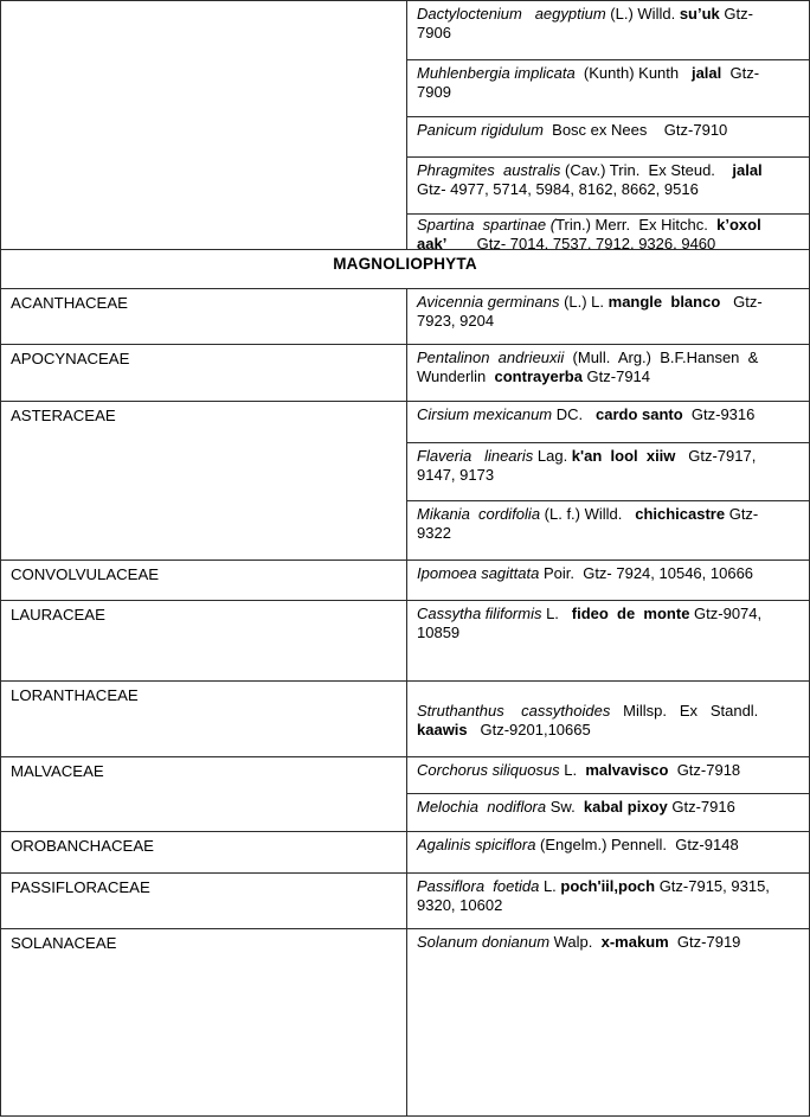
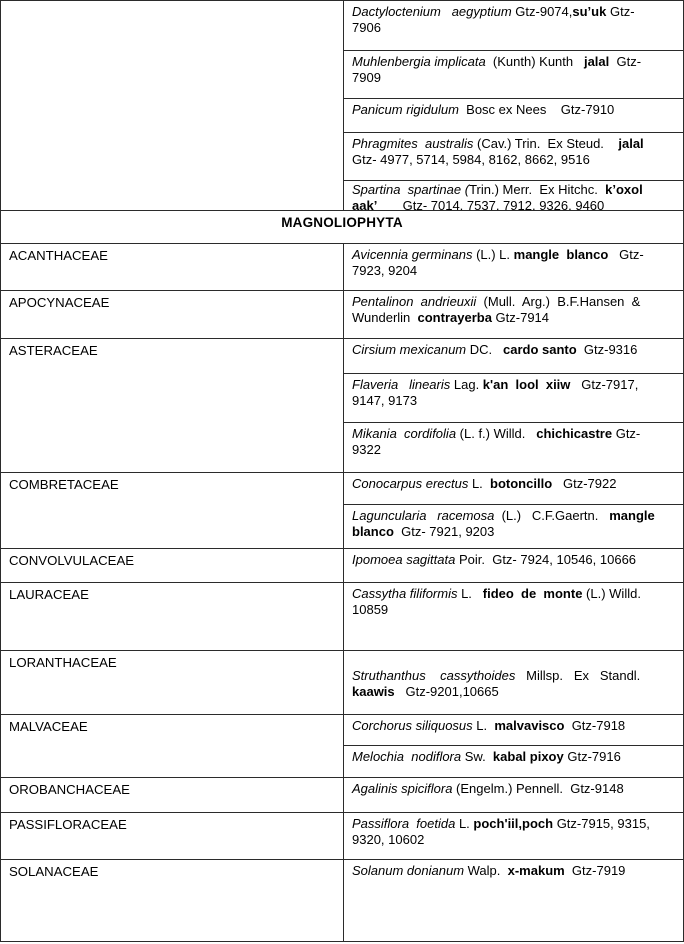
- Dactyloctenium aegyptium (L.) Willd. su’uk Gtz-
+ Dactyloctenium aegyptium Gtz-9074,su’uk Gtz-
  7906
  Muhlenbergia implicata (Kunth) Kunth jalal Gtz-
  7909
  Panicum rigidulum Bosc ex Nees Gtz-7910
  Phragmites australis (Cav.) Trin. Ex Steud. jalal
  Gtz- 4977, 5714, 5984, 8162, 8662, 9516
  Spartina spartinae (Trin.) Merr. Ex Hitchc. k’oxol
  aak’ Gtz- 7014, 7537, 7912, 9326, 9460
  MAGNOLIOPHYTA
  ACANTHACEAE
  Avicennia germinans (L.) L. mangle blanco Gtz-
  7923, 9204
  APOCYNACEAE
  Pentalinon andrieuxii (Mull. Arg.) B.F.Hansen &
  Wunderlin contrayerba Gtz-7914
  ASTERACEAE
  Cirsium mexicanum DC. cardo santo Gtz-9316
  Flaveria linearis Lag. k'an lool xiiw Gtz-7917,
  9147, 9173
  Mikania cordifolia (L. f.) Willd. chichicastre Gtz-
  9322
+ COMBRETACEAE
+ Conocarpus erectus L. botoncillo Gtz-7922
+ Laguncularia racemosa (L.) C.F.Gaertn. mangle
+ blanco Gtz- 7921, 9203
  CONVOLVULACEAE
  Ipomoea sagittata Poir. Gtz- 7924, 10546, 10666
  LAURACEAE
- Cassytha filiformis L. fideo de monte Gtz-9074,
+ Cassytha filiformis L. fideo de monte (L.) Willd.
  10859
  LORANTHACEAE
  Struthanthus cassythoides Millsp. Ex Standl.
  kaawis Gtz-9201,10665
  MALVACEAE
  Corchorus siliquosus L. malvavisco Gtz-7918
  Melochia nodiflora Sw. kabal pixoy Gtz-7916
  OROBANCHACEAE
  Agalinis spiciflora (Engelm.) Pennell. Gtz-9148
  PASSIFLORACEAE
  Passiflora foetida L. poch'iil,poch Gtz-7915, 9315,
  9320, 10602
  SOLANACEAE
  Solanum donianum Walp. x-makum Gtz-7919
